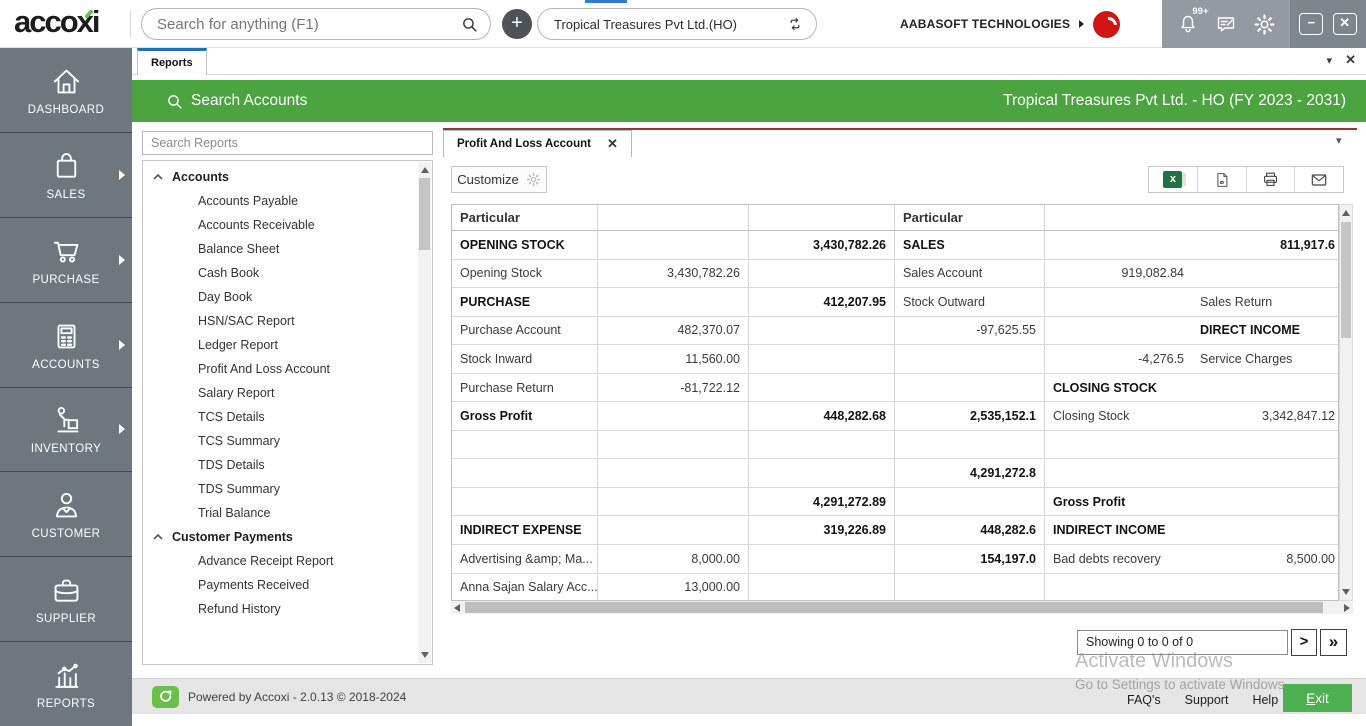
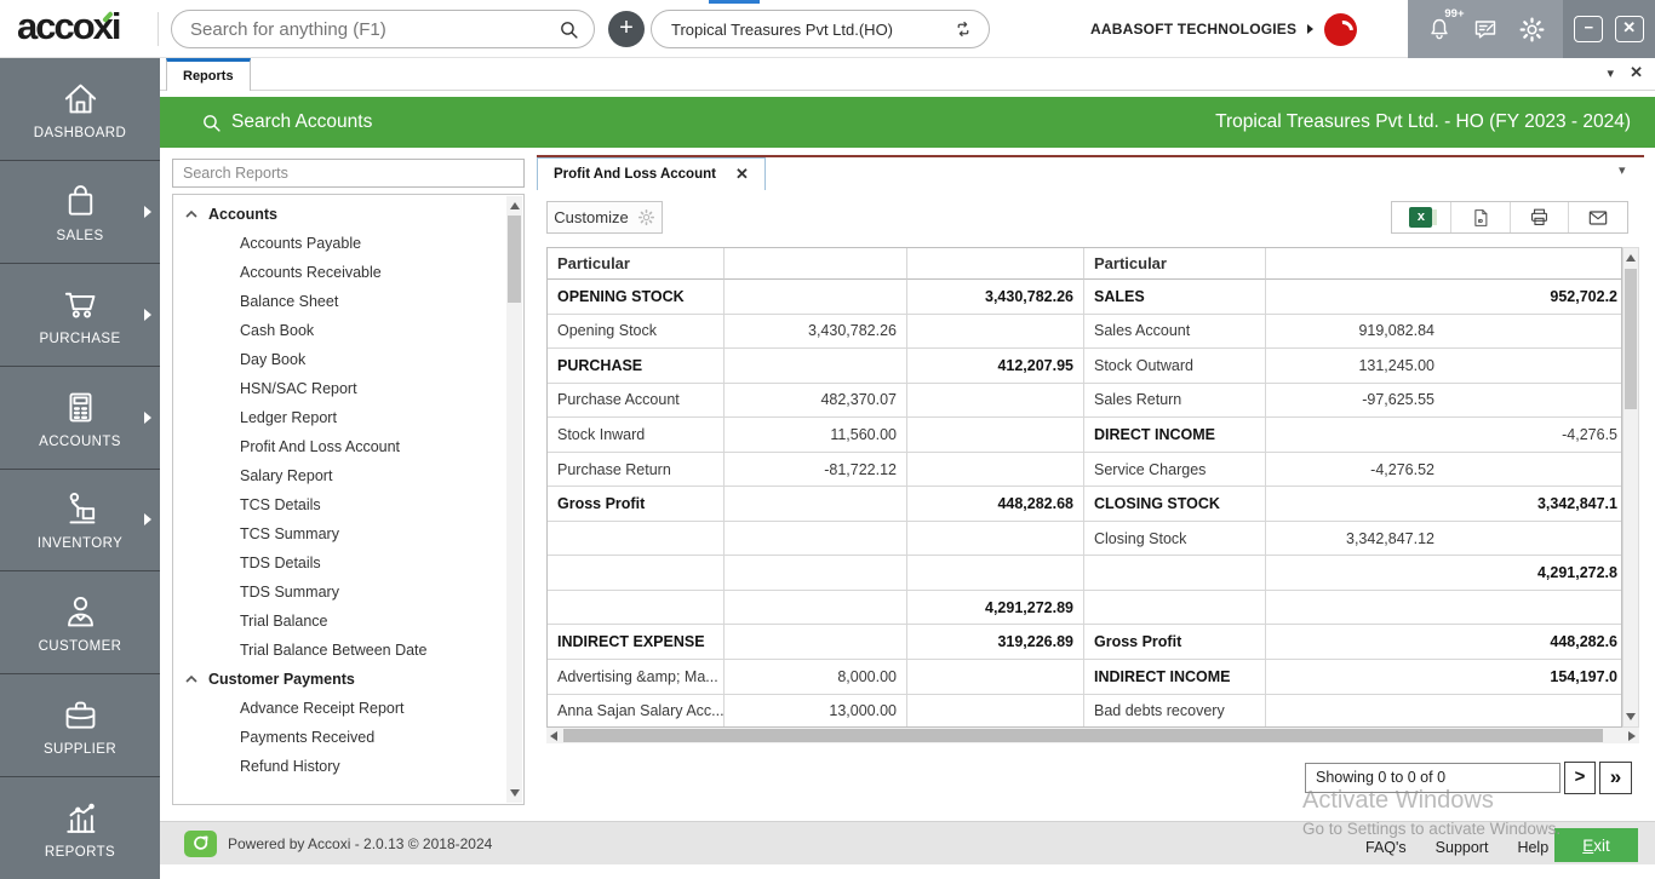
  accoxi
  Search for anything (F1)
  +
  Tropical Treasures Pvt Ltd.(HO)
  AABASOFT TECHNOLOGIES
  99+
  −
  ✕
  DASHBOARD
  SALES
  PURCHASE
  ACCOUNTS
  INVENTORY
  CUSTOMER
  SUPPLIER
  REPORTS
  Reports
  ▾
  ✕
  Search Accounts
- Tropical Treasures Pvt Ltd. - HO (FY 2023 - 2031)
+ Tropical Treasures Pvt Ltd. - HO (FY 2023 - 2024)
  Search Reports
  Accounts
  Accounts Payable
  Accounts Receivable
  Balance Sheet
  Cash Book
  Day Book
  HSN/SAC Report
  Ledger Report
  Profit And Loss Account
  Salary Report
  TCS Details
  TCS Summary
  TDS Details
  TDS Summary
  Trial Balance
+ Trial Balance Between Date
  Customer Payments
  Advance Receipt Report
  Payments Received
  Refund History
  Profit And Loss Account
  ✕
  ▾
  Customize
  x
  Particular
  OPENING STOCK
  3,430,782.26
  Opening Stock
  3,430,782.26
  PURCHASE
  412,207.95
  Purchase Account
  482,370.07
  Stock Inward
  11,560.00
  Purchase Return
  -81,722.12
  Gross Profit
  448,282.68
  4,291,272.89
  INDIRECT EXPENSE
  319,226.89
  Advertising &amp; Ma...
  8,000.00
  Anna Sajan Salary Acc...
  13,000.00
  Particular
  SALES
- 811,917.6
+ 952,702.2
  Sales Account
  919,082.84
  Stock Outward
+ 131,245.00
  Sales Return
  -97,625.55
  DIRECT INCOME
  -4,276.5
  Service Charges
+ -4,276.52
  CLOSING STOCK
- 2,535,152.1
+ 3,342,847.1
  Closing Stock
  3,342,847.12
  4,291,272.8
  Gross Profit
  448,282.6
  INDIRECT INCOME
  154,197.0
  Bad debts recovery
- 8,500.00
  Showing 0 to 0 of 0
  >
  »
  Activate Windows
  Go to Settings to activate Windows.
  Powered by Accoxi - 2.0.13 © 2018-2024
  FAQ's
  Support
  Help
  Exit
